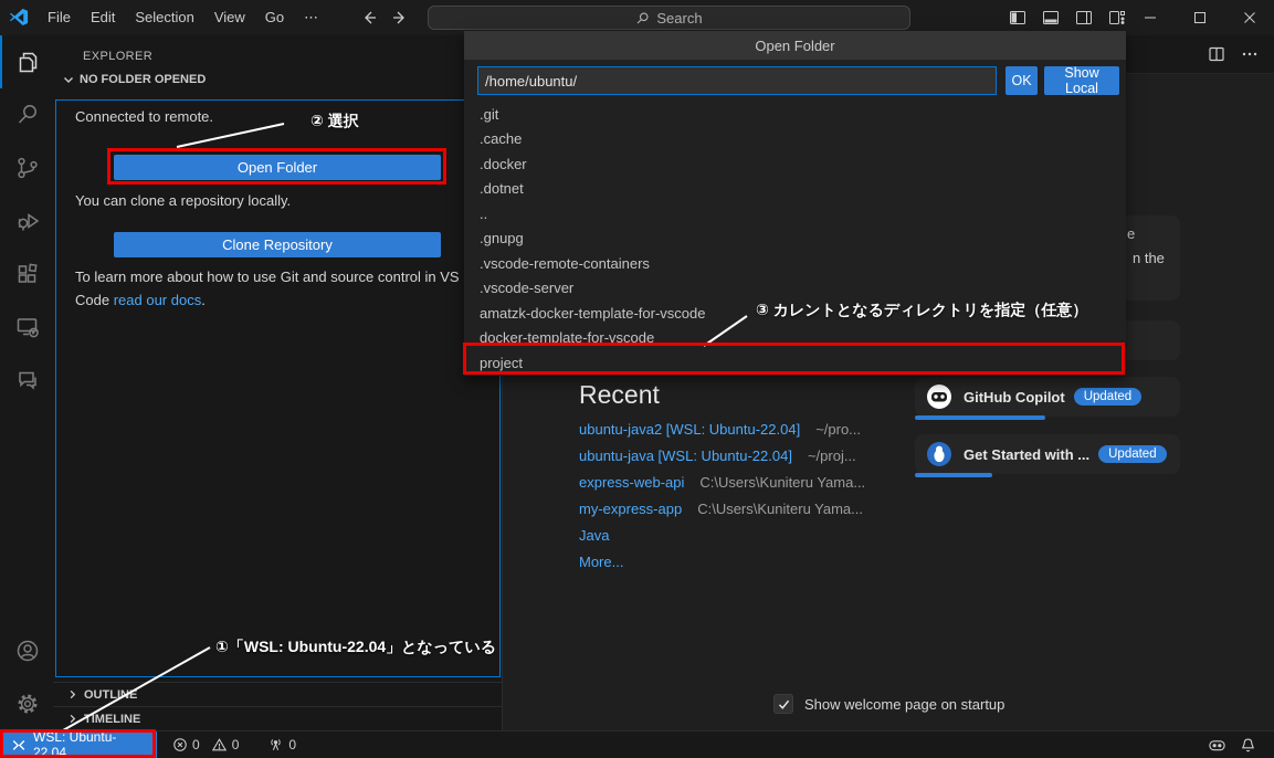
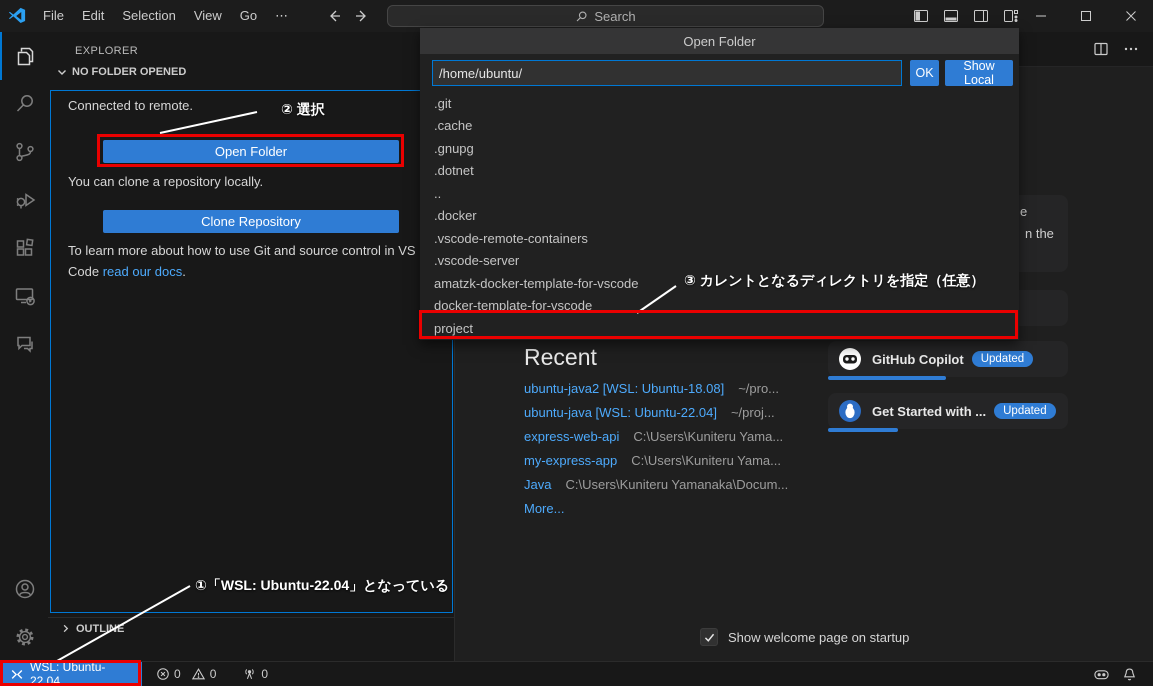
  File
  Edit
  Selection
  View
  Go
  ⋯
  Search
  EXPLORER
  NO FOLDER OPENED
  Connected to remote.
  Open Folder
  You can clone a repository locally.
  Clone Repository
  To learn more about how to use Git and source control in VS Code read our docs.
  OUTLIE
- TIMELINE
  Recent
- ubuntu-java2 [WSL: Ubuntu-22.04]
+ ubuntu-java2 [WSL: Ubuntu-18.08]
  ~/pro...
  ubuntu-java [WSL: Ubuntu-22.04]
  ~/proj...
  express-web-api
  C:\Users\Kuniteru Yama...
  my-express-app
  C:\Users\Kuniteru Yama...
  Java
+ C:\Users\Kuniteru Yamanaka\Docum...
  More...
  e
  n the
  GitHub Copilot
  Updated
  Get Started with ...
  Updated
  Show welcome page on startup
  Open Folder
  /home/ubuntu/
  OK
  Show Local
  .git
  .cache
- .docker
+ .gnupg
  .dotnet
  ..
- .gnupg
+ .docker
  .vscode-remote-containers
  .vscode-server
  amatzk-docker-template-for-vscode
  docker-template-for-vscode
  project
  WSL: Ubuntu-22.04
  0
  0
  0
  ② 選択
  ③ カレントとなるディレクトリを指定（任意）
  ①「WSL: Ubuntu-22.04」となっている
